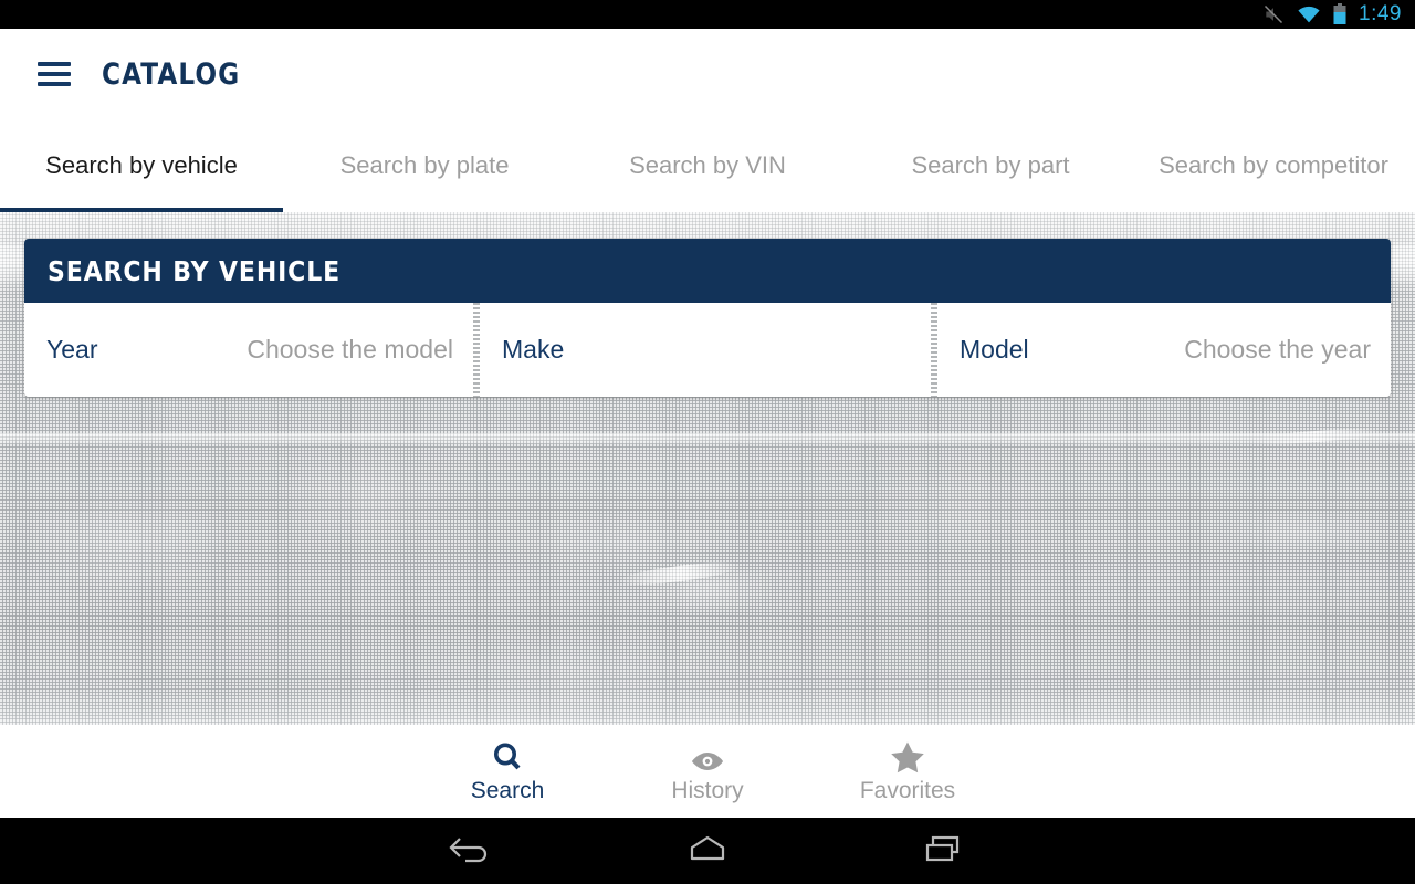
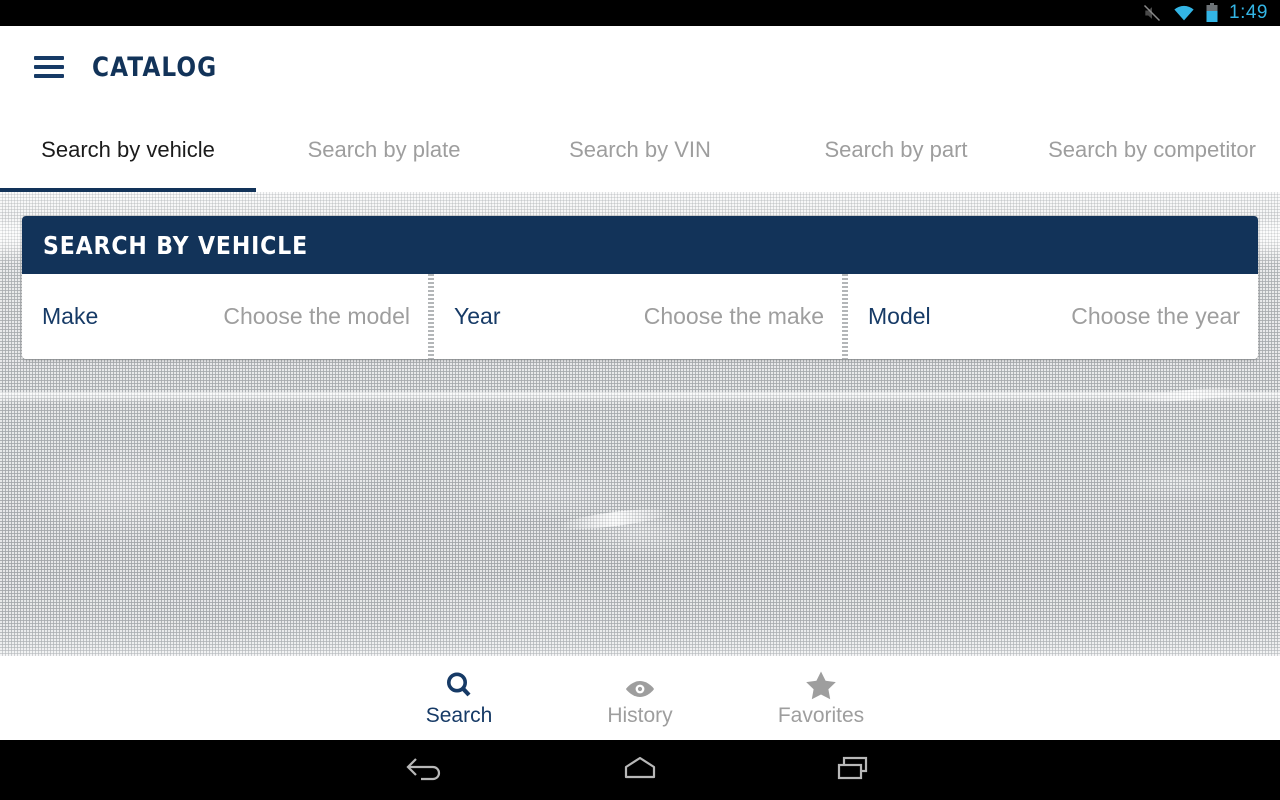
  1:49
  CATALOG
  Search by vehicle
  Search by plate
  Search by VIN
  Search by part
  Search by competitor
  SEARCH BY VEHICLE
- Year
+ Make
  Choose the model
- Make
+ Year
+ Choose the make
  Model
  Choose the year
  Search
  History
  Favorites
